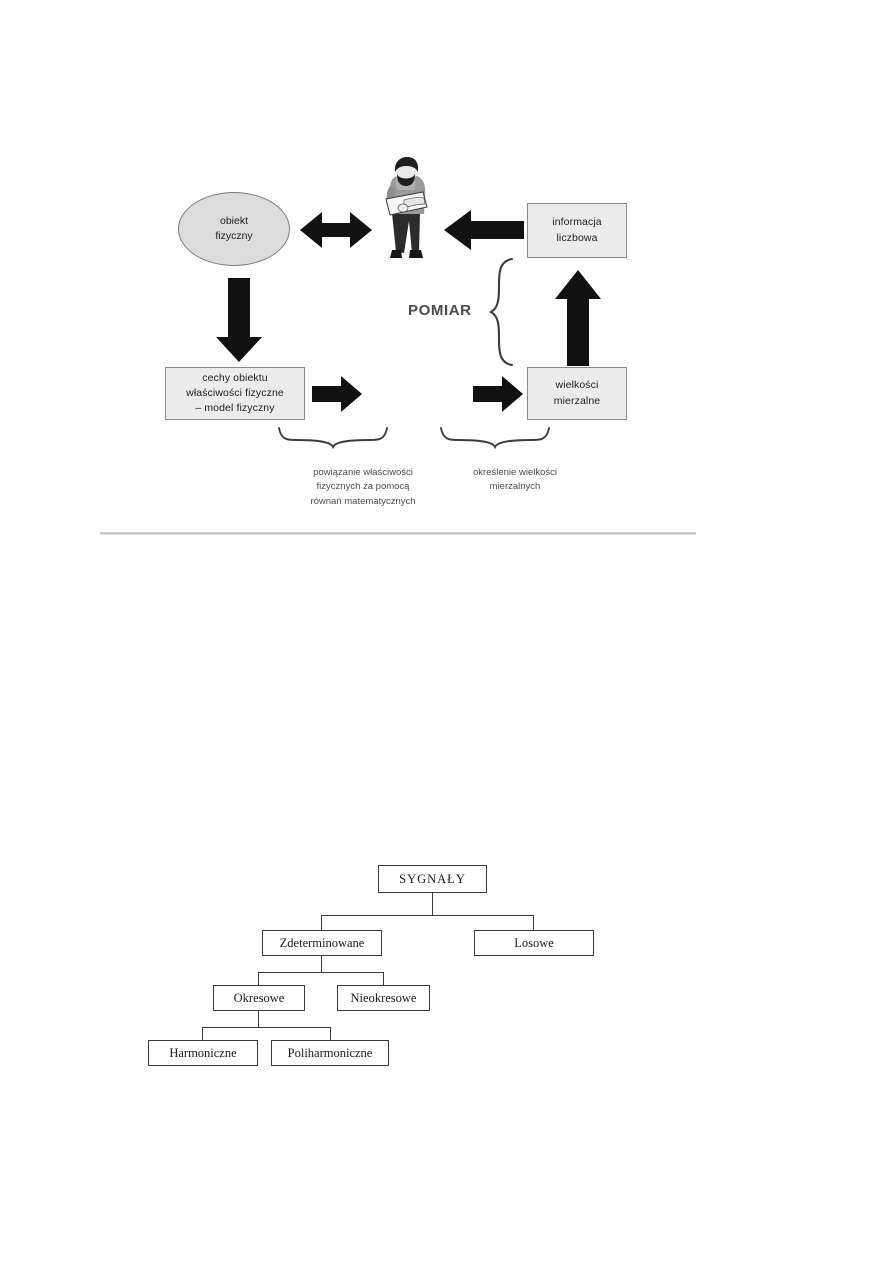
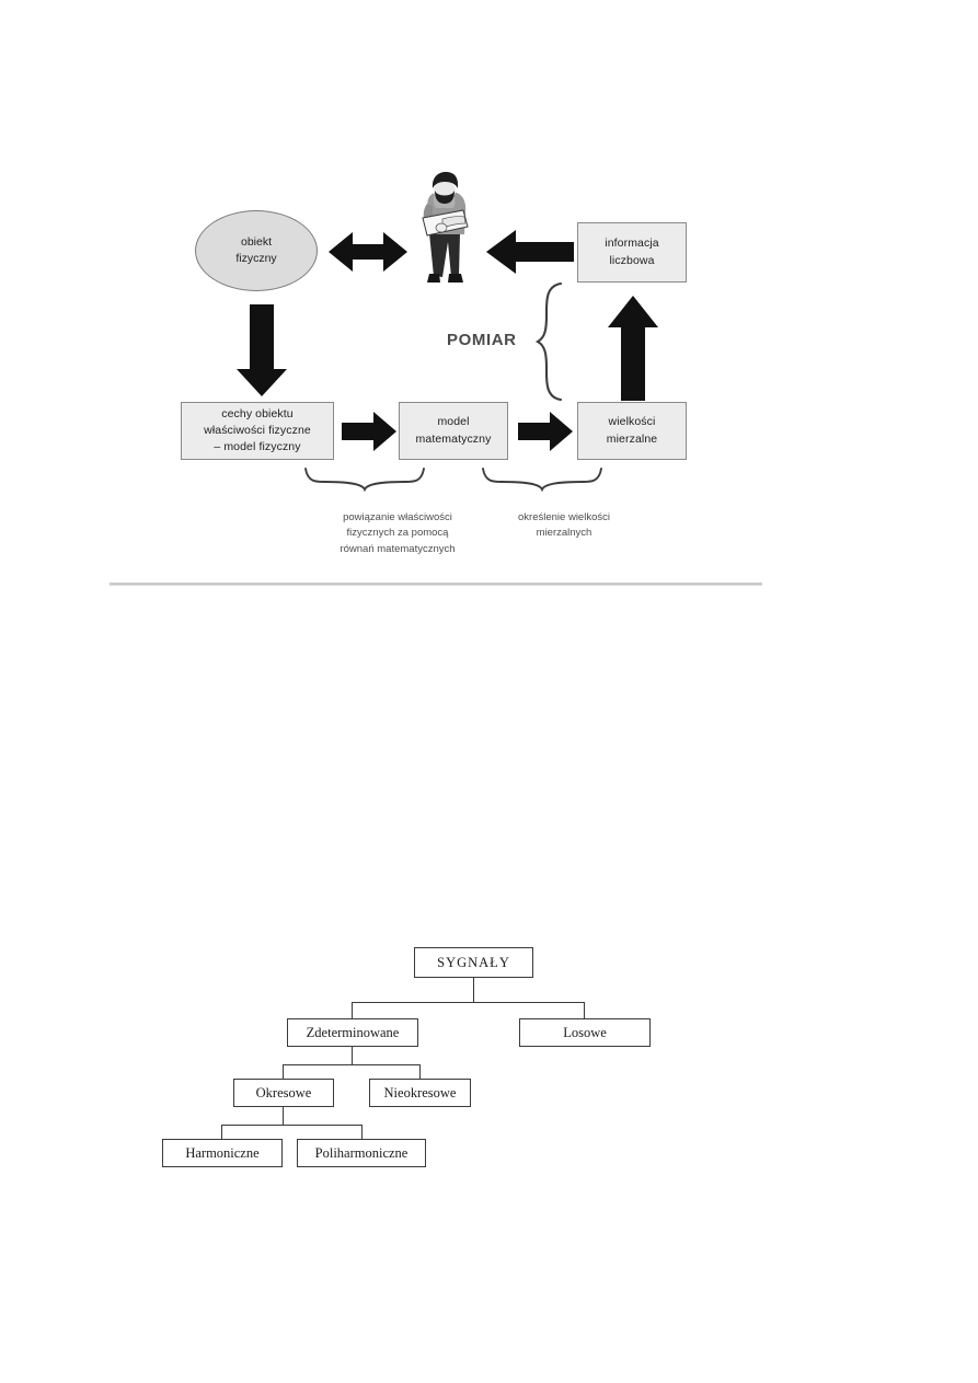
  obiekt
  fizyczny
  informacja
  liczbowa
  POMIAR
  cechy obiektu
  właściwości fizyczne
  – model fizyczny
+ model
+ matematyczny
  wielkości
  mierzalne
  powiązanie właściwości
  fizycznych za pomocą
  równań matematycznych
  określenie wielkości
  mierzalnych
  SYGNAŁY
  Zdeterminowane
  Losowe
  Okresowe
  Nieokresowe
  Harmoniczne
  Poliharmoniczne
